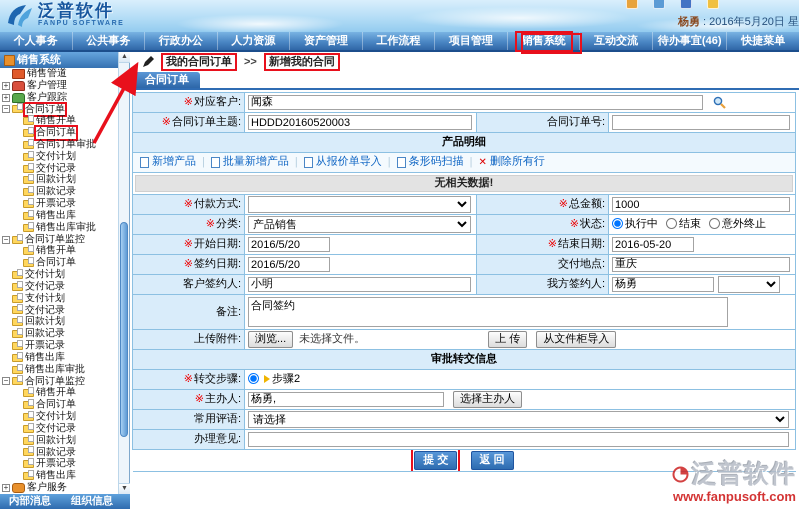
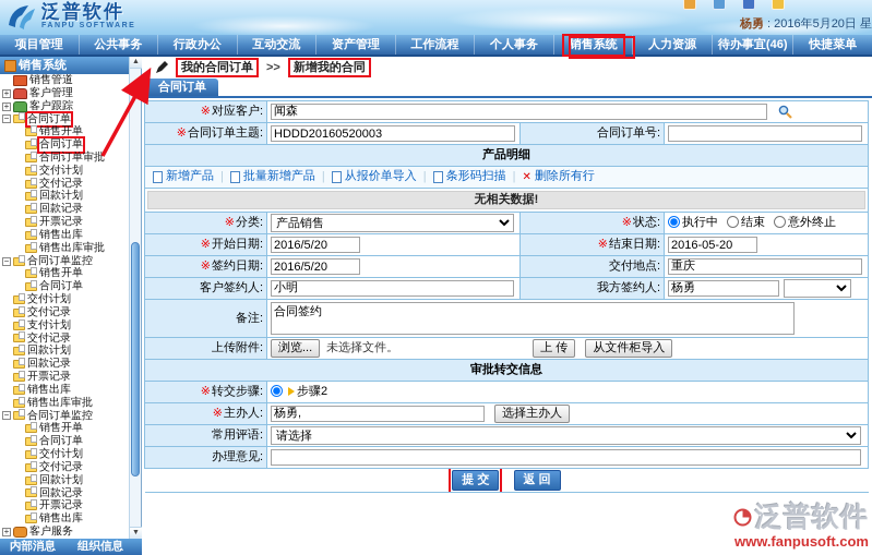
  泛普软件
  杨勇 : 2016年5月20日 星
- 个人事务
+ 项目管理
  公共事务
  行政办公
- 人力资源
+ 互动交流
  资产管理
  工作流程
- 项目管理
+ 个人事务
  销售系统
- 互动交流
+ 人力资源
  待办事宜(46)
  快捷菜单
  销售系统
  销售管道
  +
  客户管理
  +
  客户跟踪
  −
  合同订单
  销售开单
  合同订单
  合同订单审批
  交付计划
  交付记录
  回款计划
  回款记录
  开票记录
  销售出库
  销售出库审批
  −
  合同订单监控
  销售开单
  合同订单
  交付计划
  交付记录
  支付计划
  交付记录
  回款计划
  回款记录
  开票记录
  销售出库
  销售出库审批
  −
  合同订单监控
  销售开单
  合同订单
  交付计划
  交付记录
  回款计划
  回款记录
  开票记录
  销售出库
  +
  客户服务
  内部消息
  组织信息
  我的合同订单
  >>
  新增我的合同
  合同订单
  ※对应客户:	闻森
  ※合同订单主题:	HDDD20160520003	合同订单号:
  产品明细
  新增产品 | 批量新增产品 | 从报价单导入 | 条形码扫描 | ✕ 删除所有行
  无相关数据!
- ※付款方式:		※总金额:	1000
  ※分类:	产品销售	※状态:	执行中 结束 意外终止
  ※开始日期:	2016/5/20	※结束日期:	2016-05-20
  ※签约日期:	2016/5/20	交付地点:	重庆
  客户签约人:	小明	我方签约人:	杨勇
  备注:	合同签约
  上传附件:	浏览... 未选择文件。 上 传 从文件柜导入
  审批转交信息
  ※转交步骤:	步骤2
  ※主办人:	杨勇, 选择主办人
  常用评语:	请选择
  办理意见:
  提 交 返 回
  泛普软件
  www.fanpusoft.com
